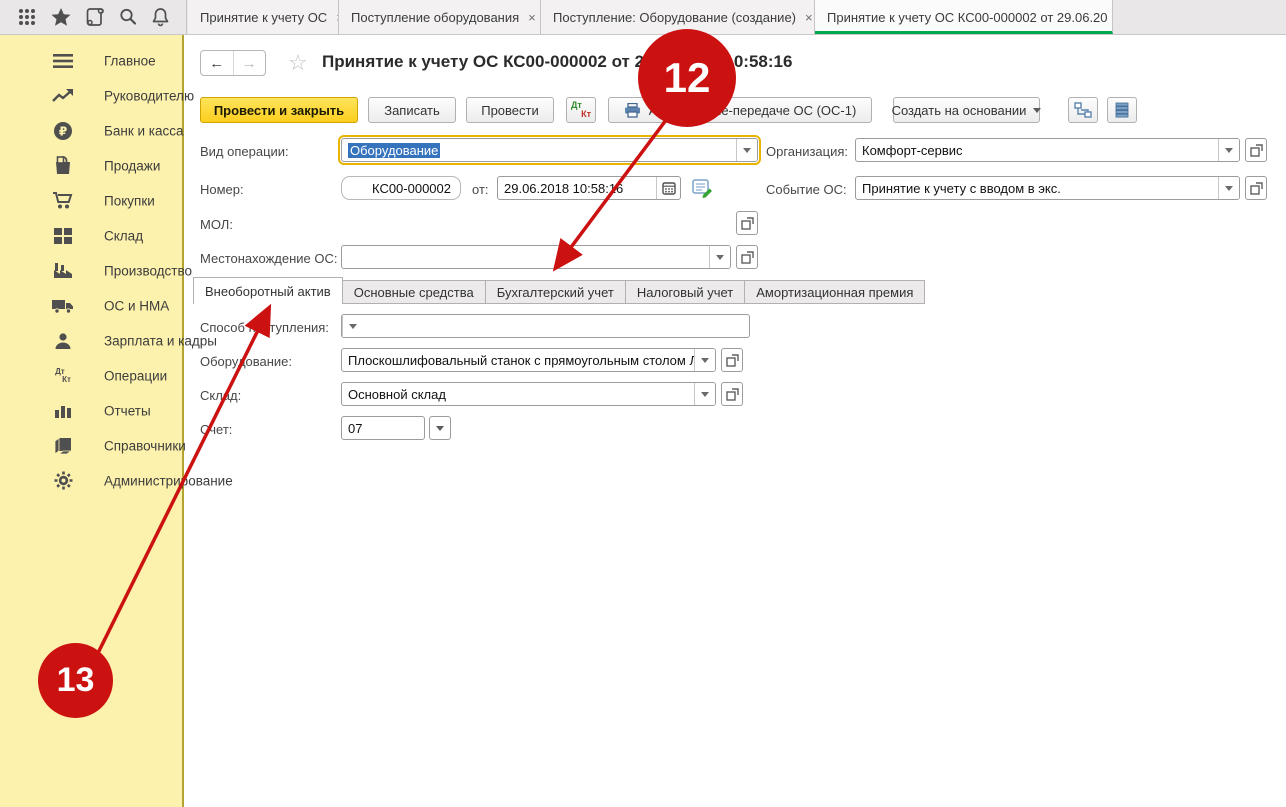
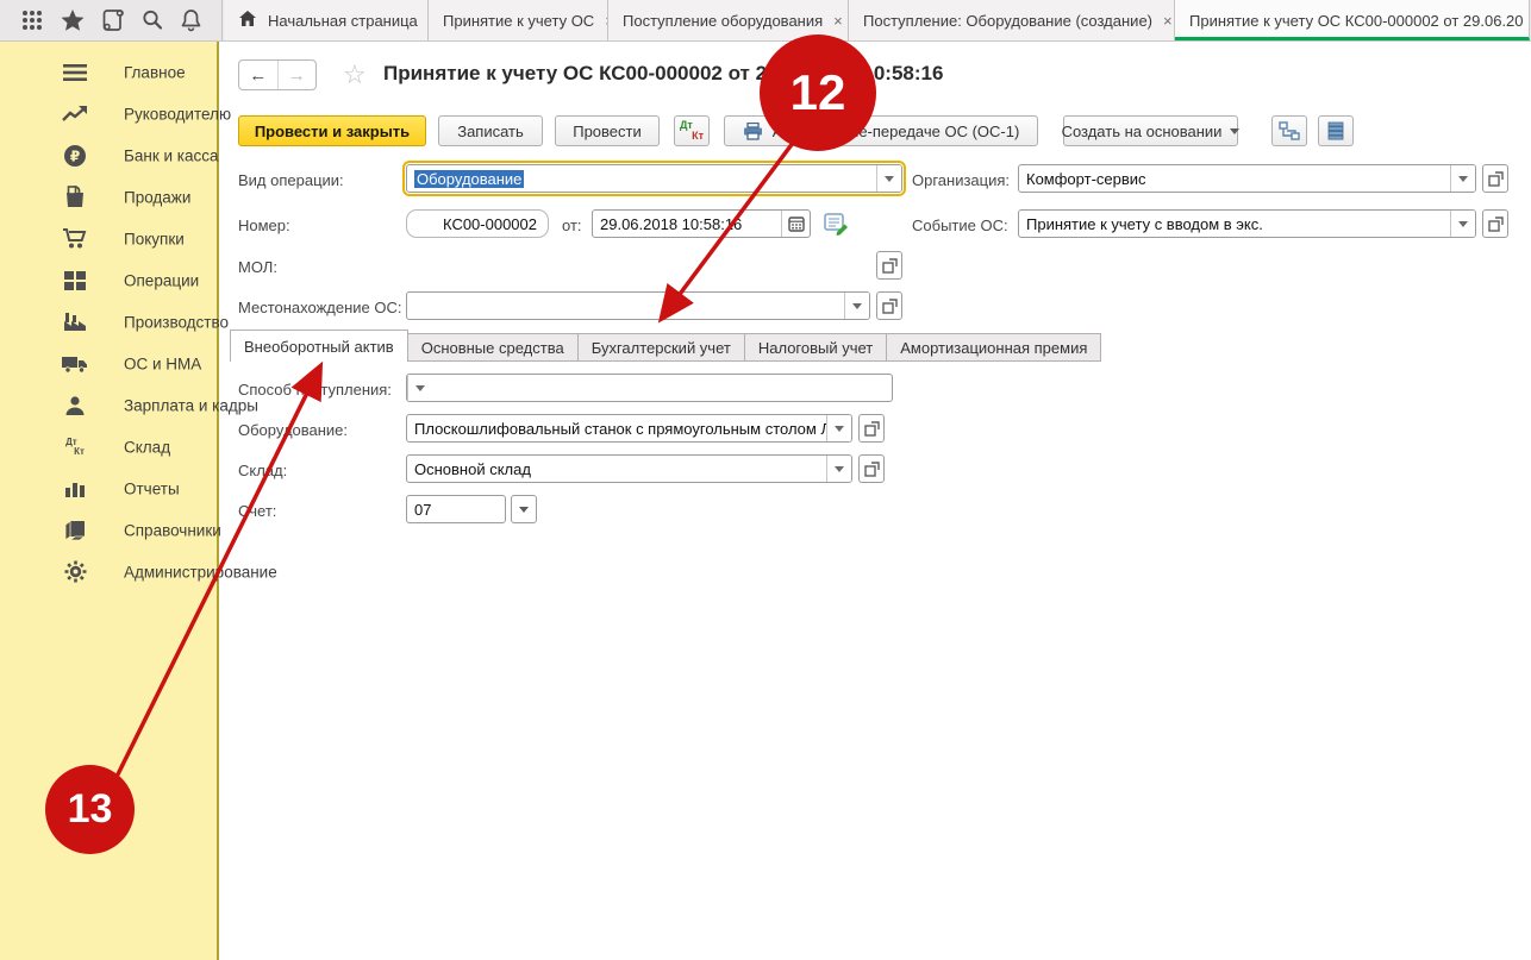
+ Начальная страница
  Принятие к учету ОС
  Поступление оборудования
  ×
  Поступление: Оборудование (создание)
  ×
  Принятие к учету ОС КС00-000002 от 29.06.20
  Главное
  Руководителю
  ₽
  Банк и касса
  Продажи
  Покупки
- Склад
+ Операции
  Производство
  ОС и НМА
  Зарплата и кадры
  Дт
  Кт
- Операции
+ Склад
  Отчеты
  Справочники
  Администриование
  ←
  →
  ☆
  Принятие к учету ОС КС00-000002 от 20:58:16
  Провести и закрыть
  Записать
  Провести
  Дт
  Кт
  Создать на основании
  Вид операции:
  Оборудование
  Номер:
  КС00-000002
  от:
  29.06.2018 10:58:16
  МОЛ:
  Местонахождение ОС:
  Организация:
  Комфорт-сервис
  Событие ОС:
  Принятие к учету с вводом в экс.
  Внеоборотный актив
  Основные средства
  Бухгалтерский учет
  Налоговый учет
  Амортизационная премия
  Способ пступления:
  Оборуование:
  Плоскошлифовальный станок с прямоугольным столом
  Склд:
  Основной склад
  Счет:
  07
  12
  13
